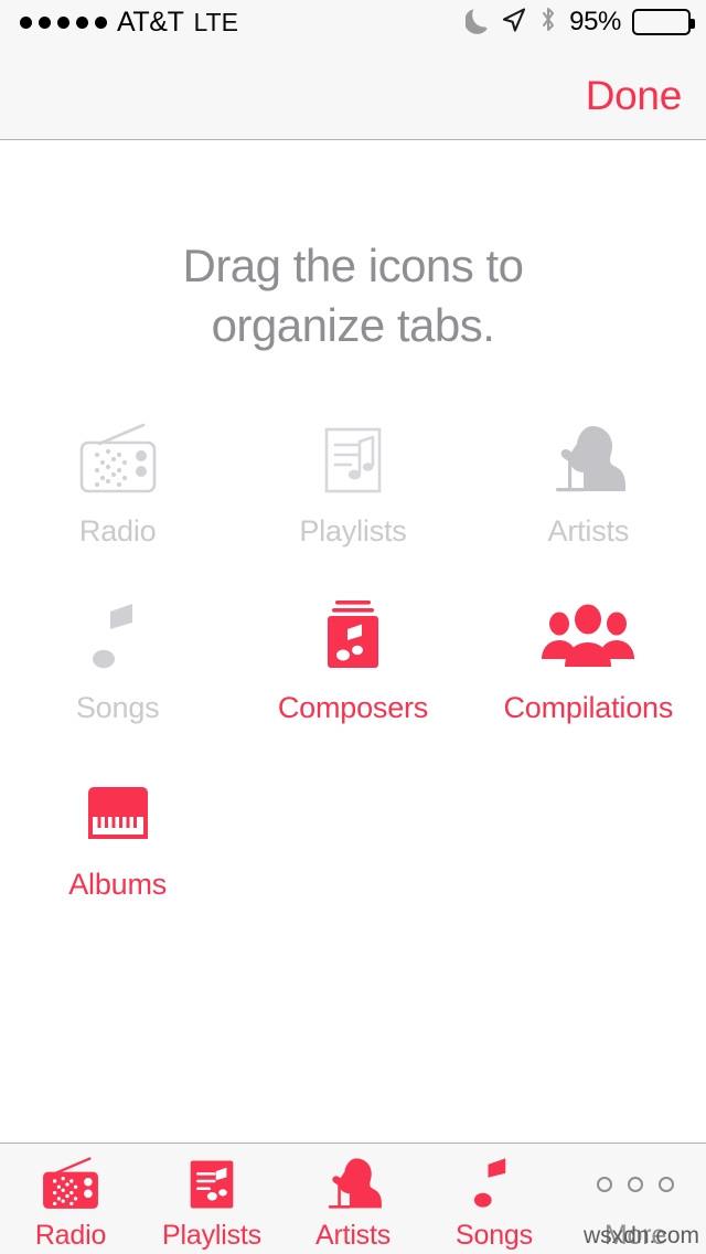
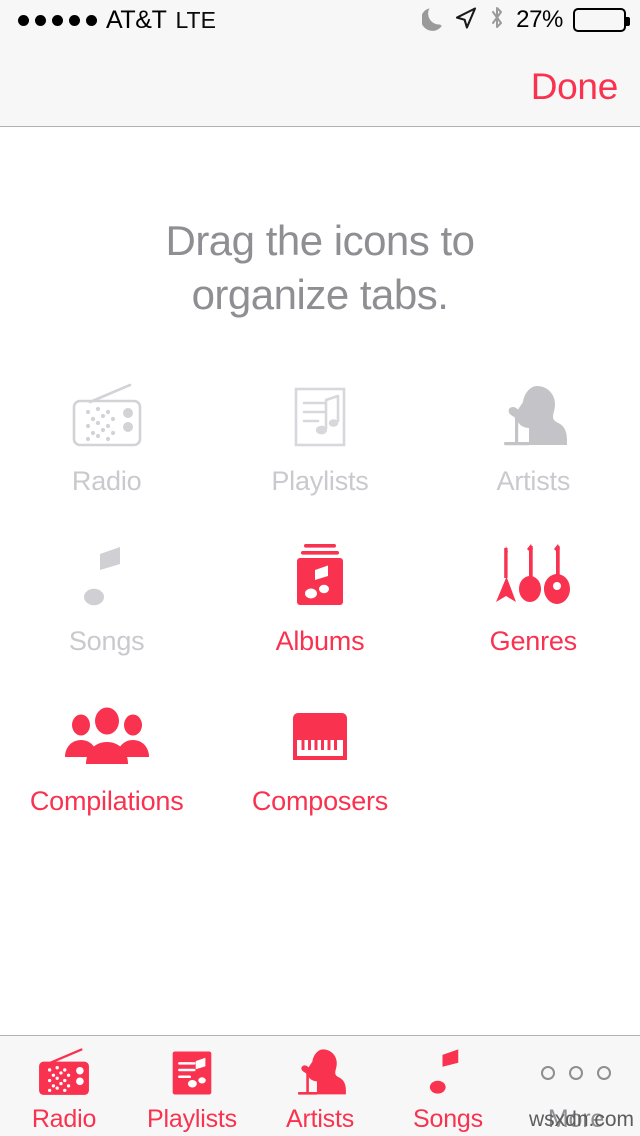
  AT&T
  LTE
- 95%
+ 27%
  Done
  Drag the icons to
  organize tabs.
  Radio
  Playlists
  Artists
  Songs
- Composers
+ Albums
+ Genres
  Compilations
- Albums
+ Composers
  Radio
  Playlists
  Artists
  Songs
  More
  wsxdn.com
